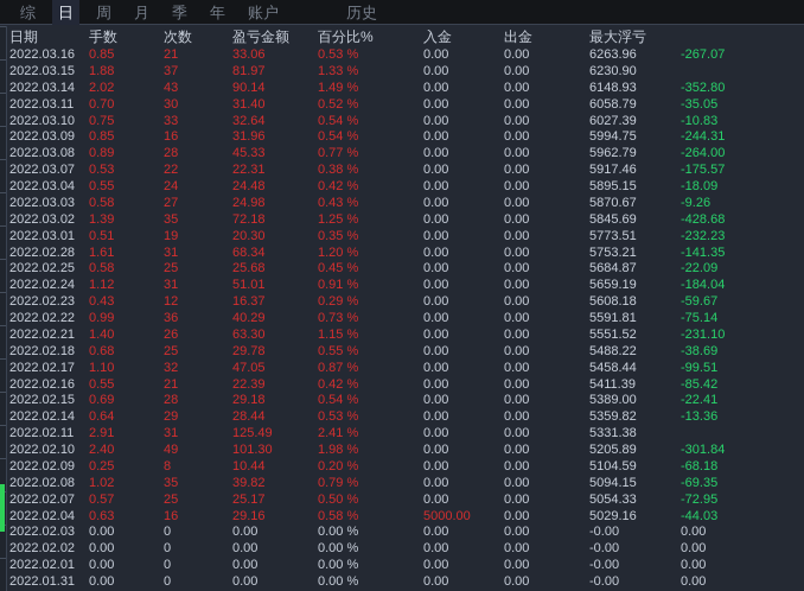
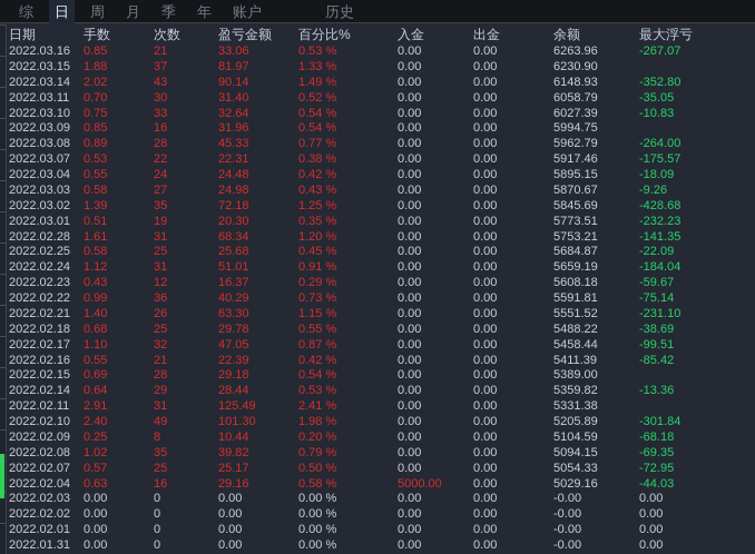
  综
  日
  周
  月
  季
  年
  账户
  历史
  日期
  手数
  次数
  盈亏金额
  百分比%
  入金
  出金
+ 余额
  最大浮亏
  2022.03.16
  0.85
  21
  33.06
  0.53 %
  0.00
  0.00
  6263.96
  -267.07
  2022.03.15
  1.88
  37
  81.97
  1.33 %
  0.00
  0.00
  6230.90
  2022.03.14
  2.02
  43
  90.14
  1.49 %
  0.00
  0.00
  6148.93
  -352.80
  2022.03.11
  0.70
  30
  31.40
  0.52 %
  0.00
  0.00
  6058.79
  -35.05
  2022.03.10
  0.75
  33
  32.64
  0.54 %
  0.00
  0.00
  6027.39
  -10.83
  2022.03.09
  0.85
  16
  31.96
  0.54 %
  0.00
  0.00
  5994.75
- -244.31
  2022.03.08
  0.89
  28
  45.33
  0.77 %
  0.00
  0.00
  5962.79
  -264.00
  2022.03.07
  0.53
  22
  22.31
  0.38 %
  0.00
  0.00
  5917.46
  -175.57
  2022.03.04
  0.55
  24
  24.48
  0.42 %
  0.00
  0.00
  5895.15
  -18.09
  2022.03.03
  0.58
  27
  24.98
  0.43 %
  0.00
  0.00
  5870.67
  -9.26
  2022.03.02
  1.39
  35
  72.18
  1.25 %
  0.00
  0.00
  5845.69
  -428.68
  2022.03.01
  0.51
  19
  20.30
  0.35 %
  0.00
  0.00
  5773.51
  -232.23
  2022.02.28
  1.61
  31
  68.34
  1.20 %
  0.00
  0.00
  5753.21
  -141.35
  2022.02.25
  0.58
  25
  25.68
  0.45 %
  0.00
  0.00
  5684.87
  -22.09
  2022.02.24
  1.12
  31
  51.01
  0.91 %
  0.00
  0.00
  5659.19
  -184.04
  2022.02.23
  0.43
  12
  16.37
  0.29 %
  0.00
  0.00
  5608.18
  -59.67
  2022.02.22
  0.99
  36
  40.29
  0.73 %
  0.00
  0.00
  5591.81
  -75.14
  2022.02.21
  1.40
  26
  63.30
  1.15 %
  0.00
  0.00
  5551.52
  -231.10
  2022.02.18
  0.68
  25
  29.78
  0.55 %
  0.00
  0.00
  5488.22
  -38.69
  2022.02.17
  1.10
  32
  47.05
  0.87 %
  0.00
  0.00
  5458.44
  -99.51
  2022.02.16
  0.55
  21
  22.39
  0.42 %
  0.00
  0.00
  5411.39
  -85.42
  2022.02.15
  0.69
  28
  29.18
  0.54 %
  0.00
  0.00
  5389.00
- -22.41
  2022.02.14
  0.64
  29
  28.44
  0.53 %
  0.00
  0.00
  5359.82
  -13.36
  2022.02.11
  2.91
  31
  125.49
  2.41 %
  0.00
  0.00
  5331.38
  2022.02.10
  2.40
  49
  101.30
  1.98 %
  0.00
  0.00
  5205.89
  -301.84
  2022.02.09
  0.25
  8
  10.44
  0.20 %
  0.00
  0.00
  5104.59
  -68.18
  2022.02.08
  1.02
  35
  39.82
  0.79 %
  0.00
  0.00
  5094.15
  -69.35
  2022.02.07
  0.57
  25
  25.17
  0.50 %
  0.00
  0.00
  5054.33
  -72.95
  2022.02.04
  0.63
  16
  29.16
  0.58 %
  5000.00
  0.00
  5029.16
  -44.03
  2022.02.03
  0.00
  0
  0.00
  0.00 %
  0.00
  0.00
  -0.00
  0.00
  2022.02.02
  0.00
  0
  0.00
  0.00 %
  0.00
  0.00
  -0.00
  0.00
  2022.02.01
  0.00
  0
  0.00
  0.00 %
  0.00
  0.00
  -0.00
  0.00
  2022.01.31
  0.00
  0
  0.00
  0.00 %
  0.00
  0.00
  -0.00
  0.00
